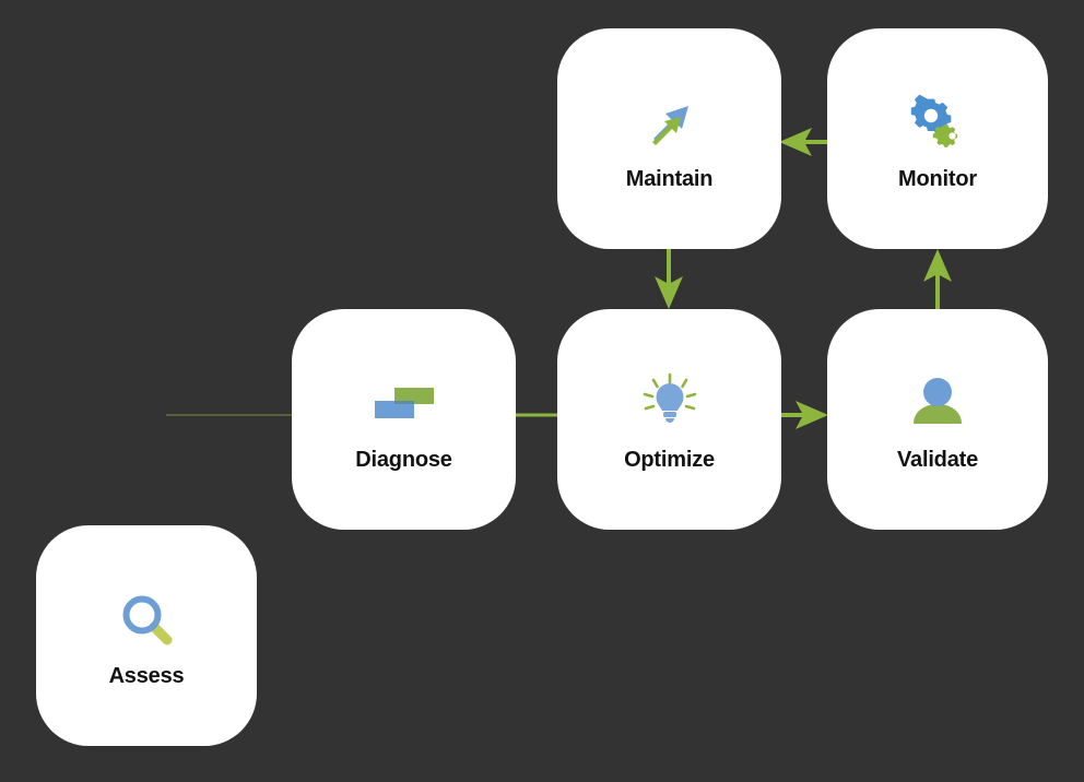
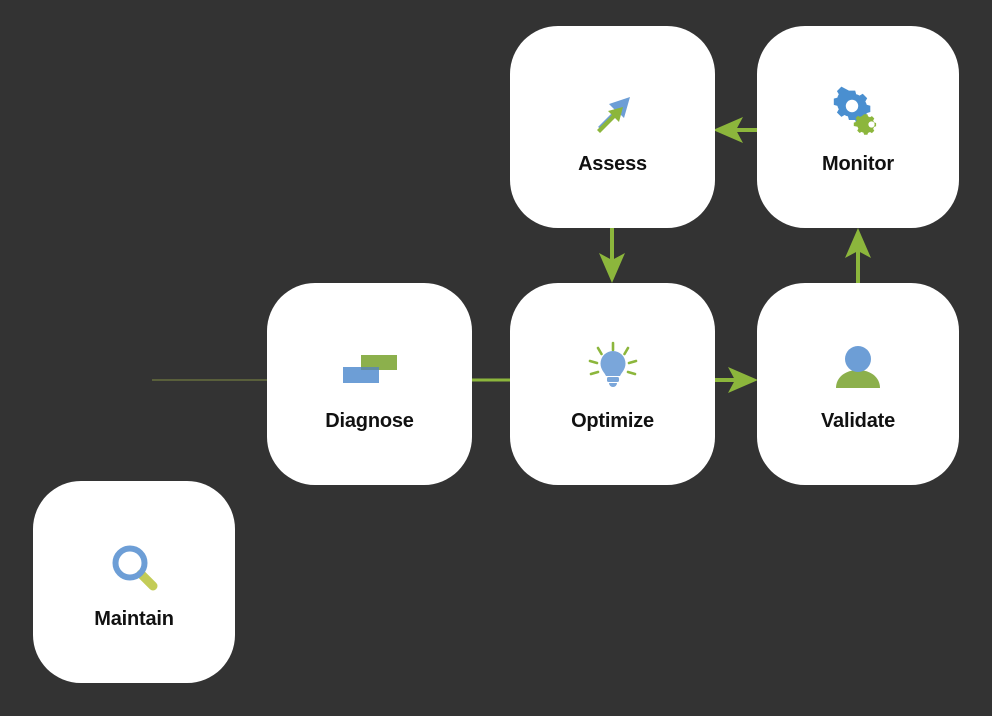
- Maintain
+ Assess
  Monitor
  Diagnose
  Optimize
  Validate
- Assess
+ Maintain
